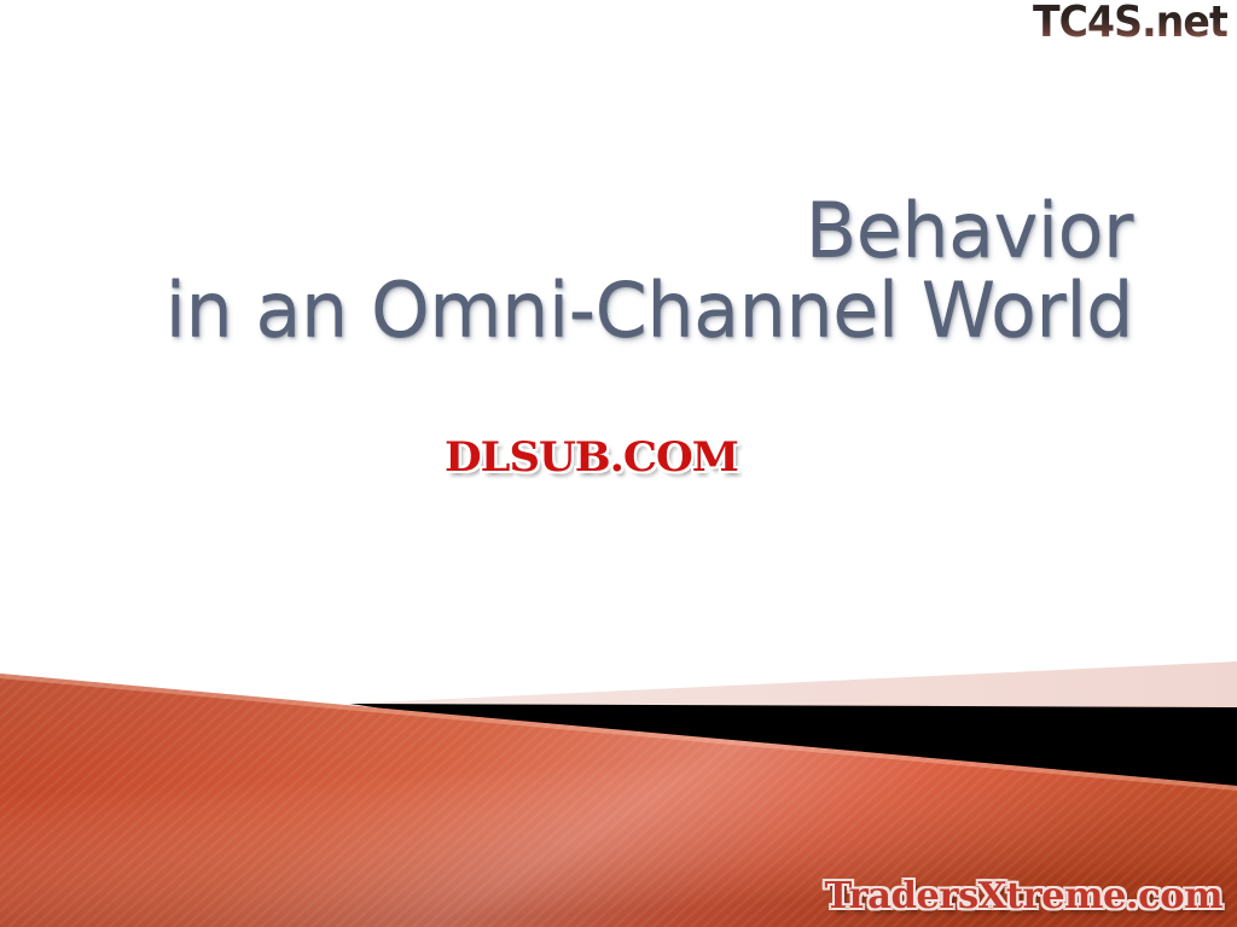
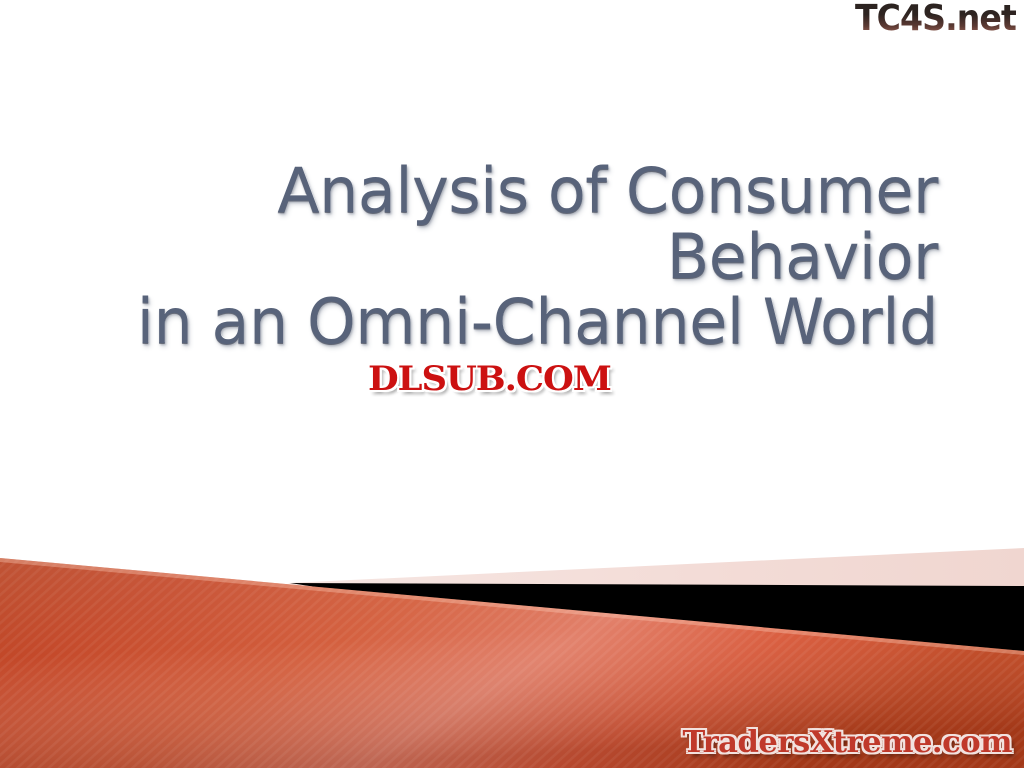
  TC4S.net
+ Analysis of Consumer
  Behavior
  in an Omni-Channel World
  DLSUB.COM
  TradersXtreme.com
